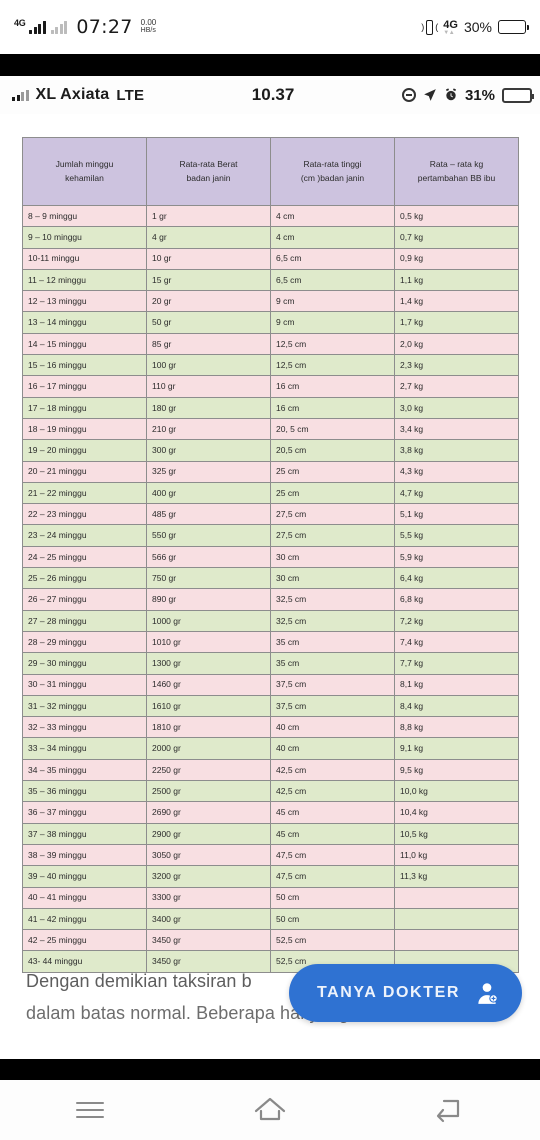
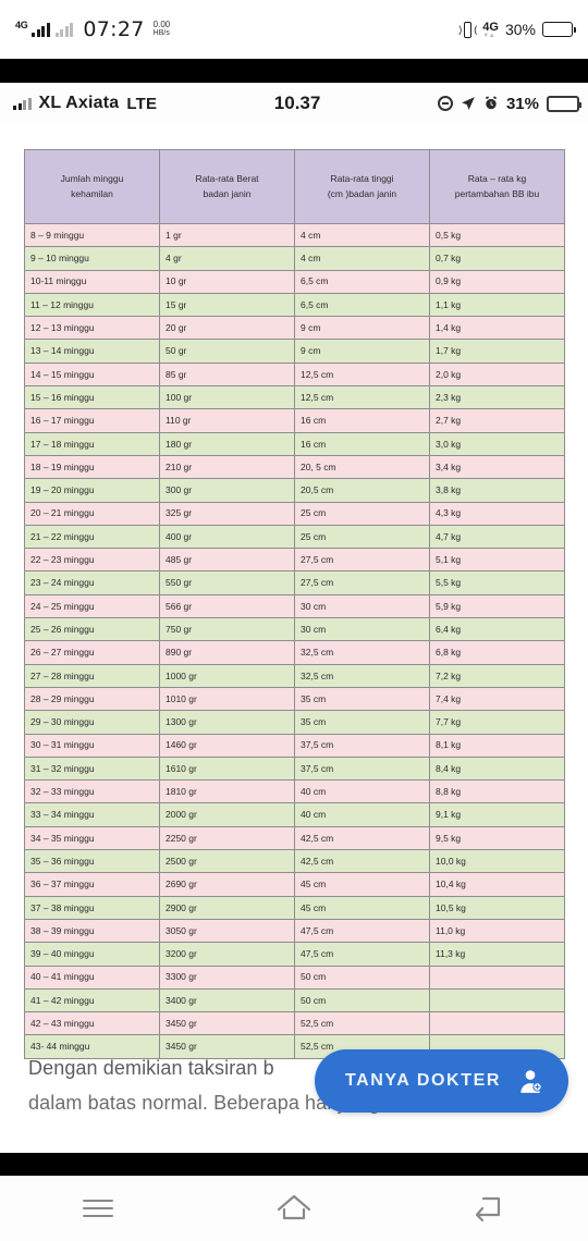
  4G
  07:27
  0.00
  )
  (
  4G
  30%
  XL Axiata
  LTE
  10.37
  31%
  Jumlah minggu kehamilan	Rata-rata Berat badan janin	Rata-rata tinggi (cm )badan janin	Rata – rata kg pertambahan BB ibu
  8 – 9 minggu	1 gr	4 cm	0,5 kg
  9 – 10 minggu	4 gr	4 cm	0,7 kg
  10-11 minggu	10 gr	6,5 cm	0,9 kg
  11 – 12 minggu	15 gr	6,5 cm	1,1 kg
  12 – 13 minggu	20 gr	9 cm	1,4 kg
  13 – 14 minggu	50 gr	9 cm	1,7 kg
  14 – 15 minggu	85 gr	12,5 cm	2,0 kg
  15 – 16 minggu	100 gr	12,5 cm	2,3 kg
  16 – 17 minggu	110 gr	16 cm	2,7 kg
  17 – 18 minggu	180 gr	16 cm	3,0 kg
  18 – 19 minggu	210 gr	20, 5 cm	3,4 kg
  19 – 20 minggu	300 gr	20,5 cm	3,8 kg
  20 – 21 minggu	325 gr	25 cm	4,3 kg
  21 – 22 minggu	400 gr	25 cm	4,7 kg
  22 – 23 minggu	485 gr	27,5 cm	5,1 kg
  23 – 24 minggu	550 gr	27,5 cm	5,5 kg
  24 – 25 minggu	566 gr	30 cm	5,9 kg
  25 – 26 minggu	750 gr	30 cm	6,4 kg
  26 – 27 minggu	890 gr	32,5 cm	6,8 kg
  27 – 28 minggu	1000 gr	32,5 cm	7,2 kg
  28 – 29 minggu	1010 gr	35 cm	7,4 kg
  29 – 30 minggu	1300 gr	35 cm	7,7 kg
  30 – 31 minggu	1460 gr	37,5 cm	8,1 kg
  31 – 32 minggu	1610 gr	37,5 cm	8,4 kg
  32 – 33 minggu	1810 gr	40 cm	8,8 kg
  33 – 34 minggu	2000 gr	40 cm	9,1 kg
  34 – 35 minggu	2250 gr	42,5 cm	9,5 kg
  35 – 36 minggu	2500 gr	42,5 cm	10,0 kg
  36 – 37 minggu	2690 gr	45 cm	10,4 kg
  37 – 38 minggu	2900 gr	45 cm	10,5 kg
  38 – 39 minggu	3050 gr	47,5 cm	11,0 kg
  39 – 40 minggu	3200 gr	47,5 cm	11,3 kg
  40 – 41 minggu	3300 gr	50 cm
  41 – 42 minggu	3400 gr	50 cm
- 42 – 25 minggu	3450 gr	52,5 cm
+ 42 – 43 minggu	3450 gr	52,5 cm
  43- 44 minggu	3450 gr	52,5 cm
  Dengan demikian taksiran b
  dalam batas normal. Beberapa ha
  TANYA DOKTER
